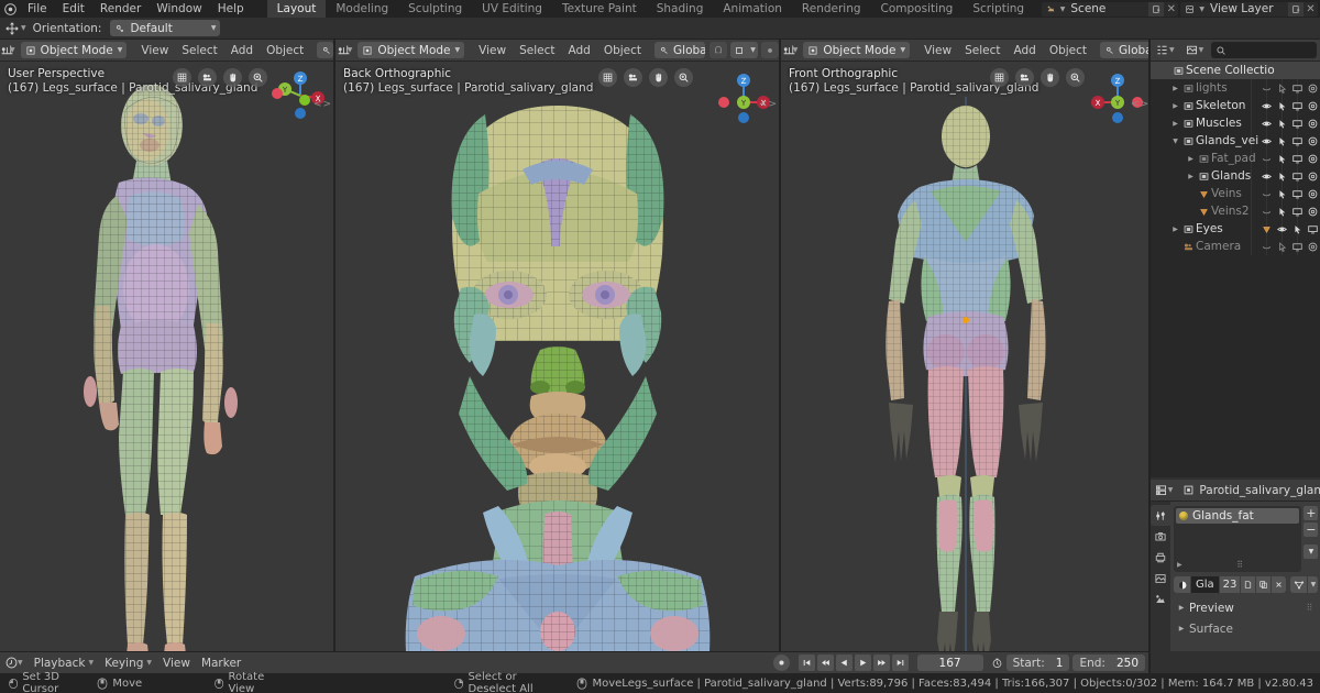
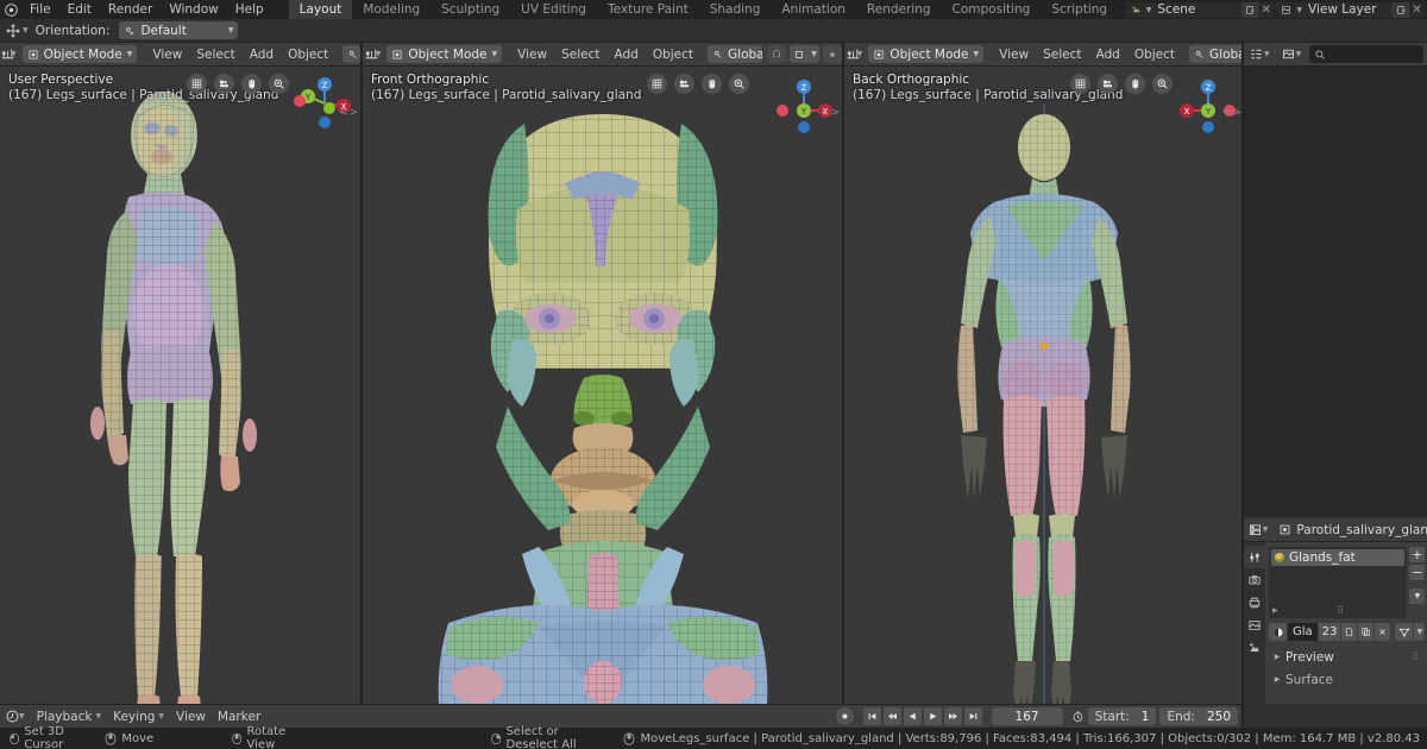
  File
  Edit
  Render
  Window
  Help
  Layout
  Modeling
  Sculpting
  UV Editing
  Texture Paint
  Shading
  Animation
  Rendering
  Compositing
  Scripting
  Scene
  ✕
  View Layer
  ✕
  Orientation:
  Default
  Object Mode
  View
  Select
  Add
  Object
  User Perspective
  (167) Legs_surface | Parotid_salivary_gland
  Z
  Y
  X
  < >
  Object Mode
  View
  Select
  Add
  Object
  Globa
- Back Orthographic
+ Front Orthographic
  (167) Legs_surface | Parotid_salivary_gland
  Z
  Y
  X
  < >
  Object Mode
  View
  Select
  Add
  Object
- Front Orthographic
+ Back Orthographic
  (167) Legs_surface | Parotid_salivary_gland
  Z
  Y
  X
  < >
- Scene Collectio
- lights
- Skeleton
- Muscles
- Glands_vei
- Fat_pad
- Glands
- Veins
- Veins2
- Eyes
- Camera
  Parotid_salivary_glan
  Glands_fat
  ⠿
  +
  −
  Gla
  23
  Preview
  ⠿
  Surface
  Playback
  Keying
  View
  Marker
  167
  Start:
  1
  End:
  250
  Set 3D Cursor
  Move
  Rotate View
  Select or Deselect All
  Move
  Legs_surface | Parotid_salivary_gland | Verts:89,796 | Faces:83,494 | Tris:166,307 | Objects:0/302 | Mem: 164.7 MB | v2.80.43
